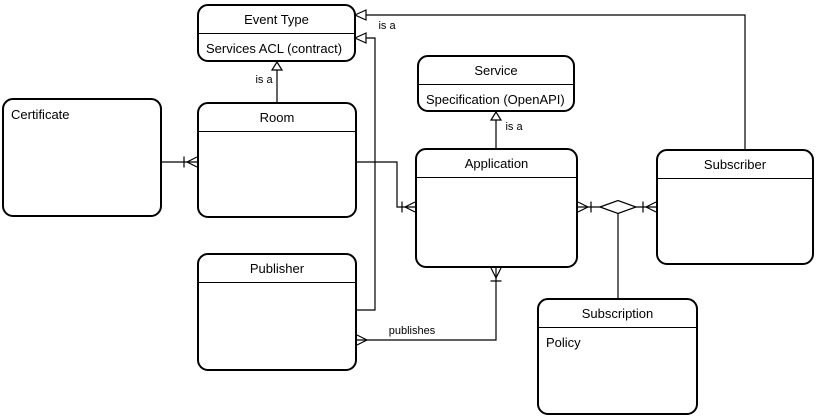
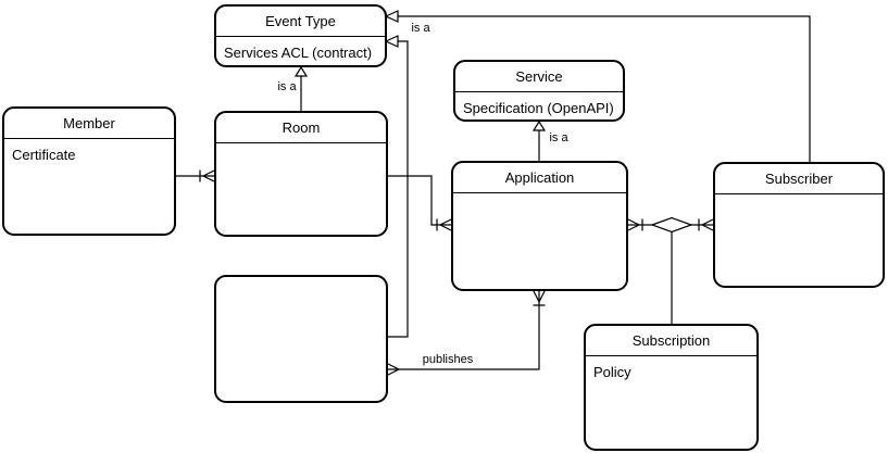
  Event Type
  Services ACL (contract)
  Service
  Specification (OpenAPI)
+ Member
  Certificate
  Room
  Application
  Subscriber
- Publisher
  Subscription
  Policy
  is a
  is a
  is a
  publishes
